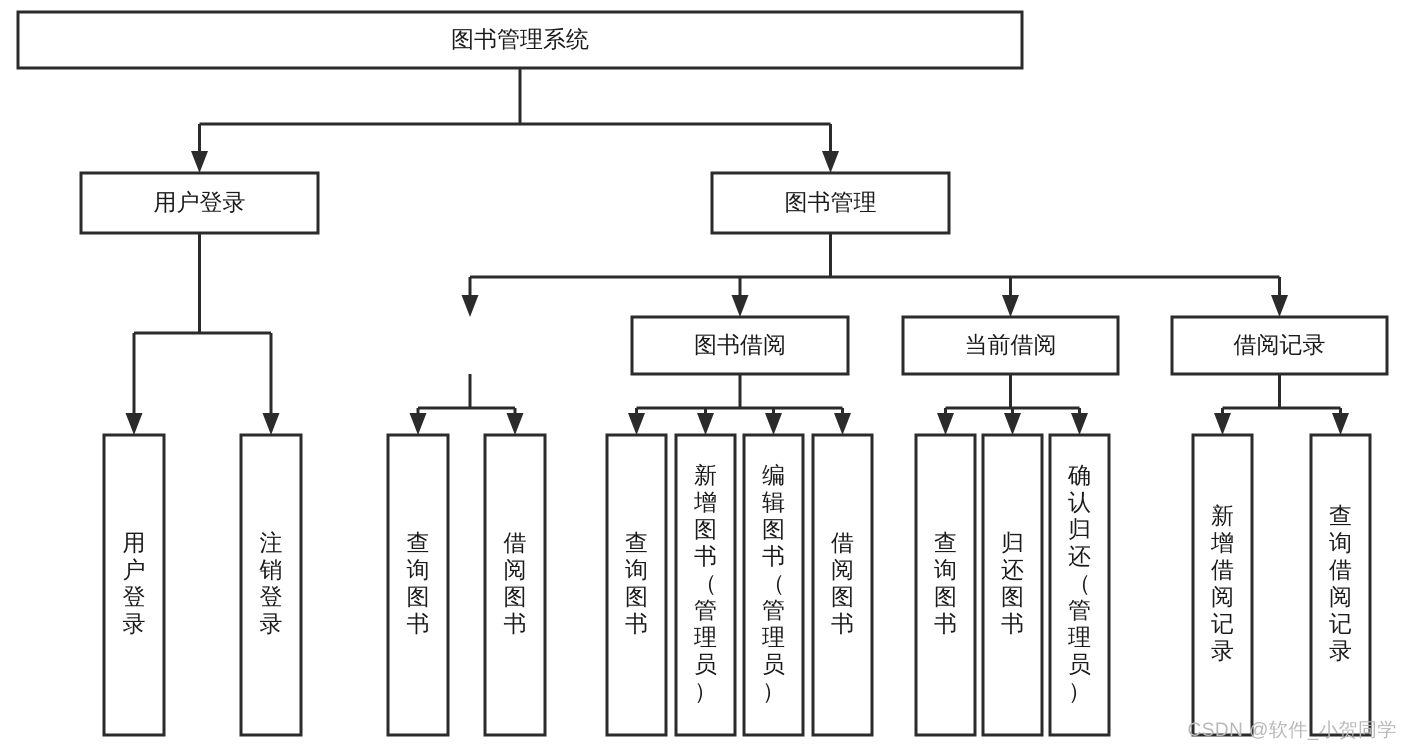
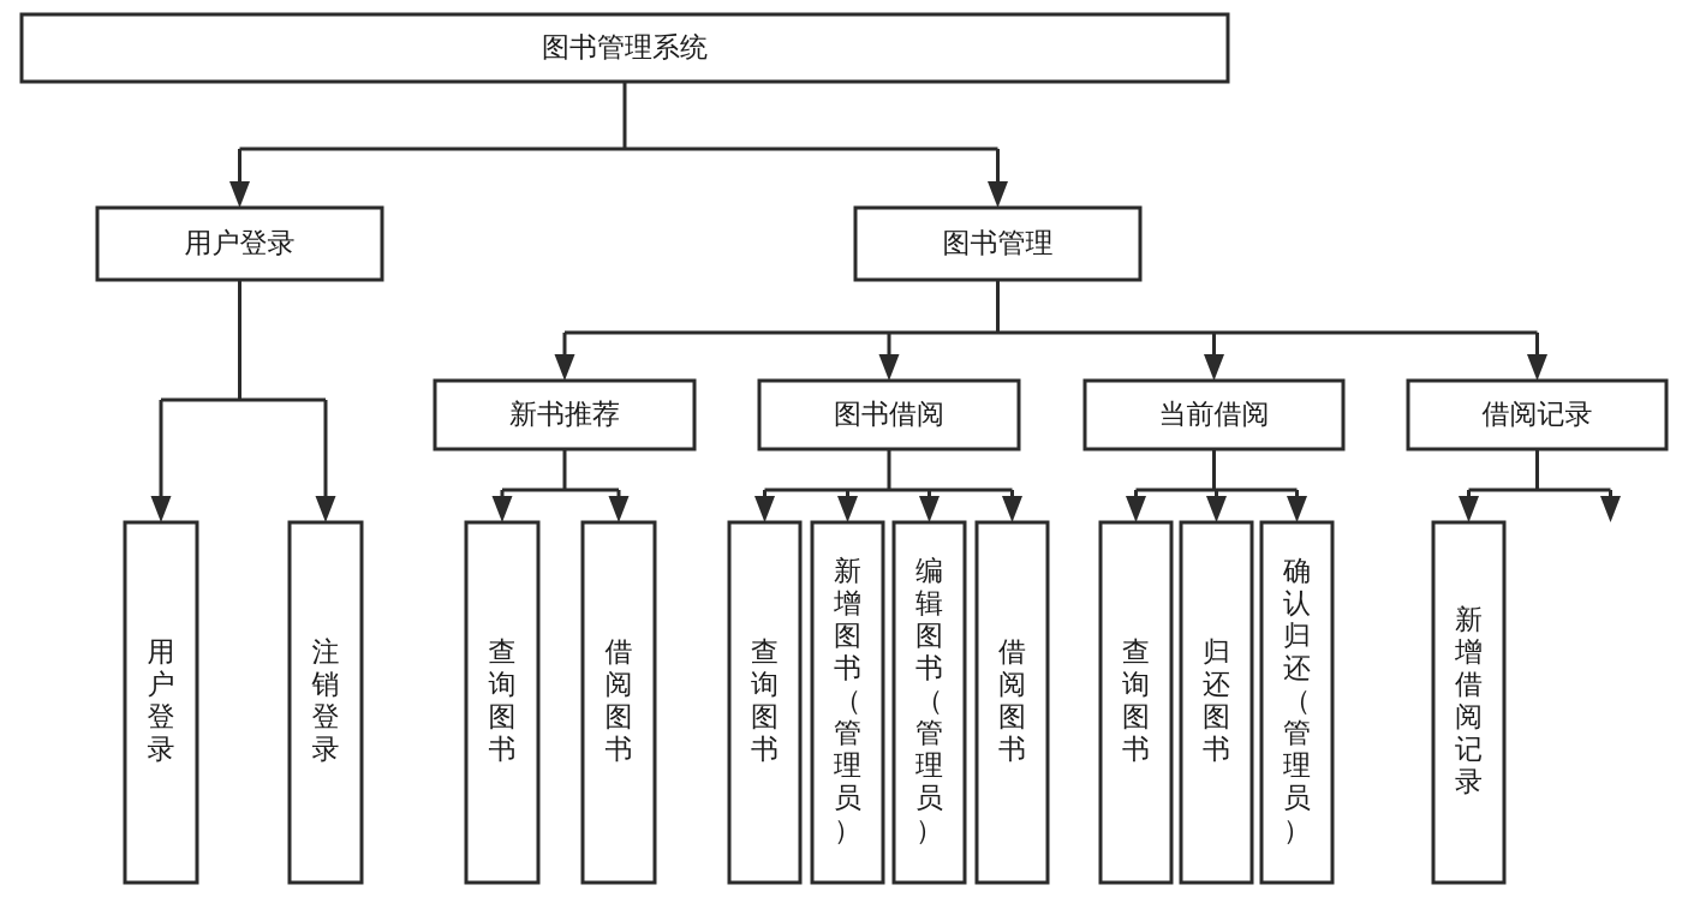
  图书管理系统
  用户登录
  用户登录
  注销登录
  图书管理
+ 新书推荐
  查询图书
  借阅图书
  图书借阅
  查询图书
  新增图书（管理员）
  编辑图书（管理员）
  借阅图书
  当前借阅
  查询图书
  归还图书
  确认归还（管理员）
  借阅记录
  新增借阅记录
- 查询借阅记录
- CSDN @软件_小贺同学
